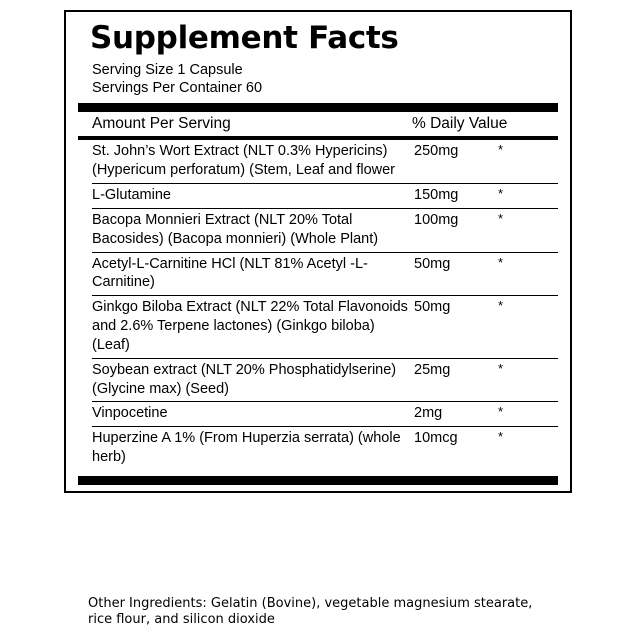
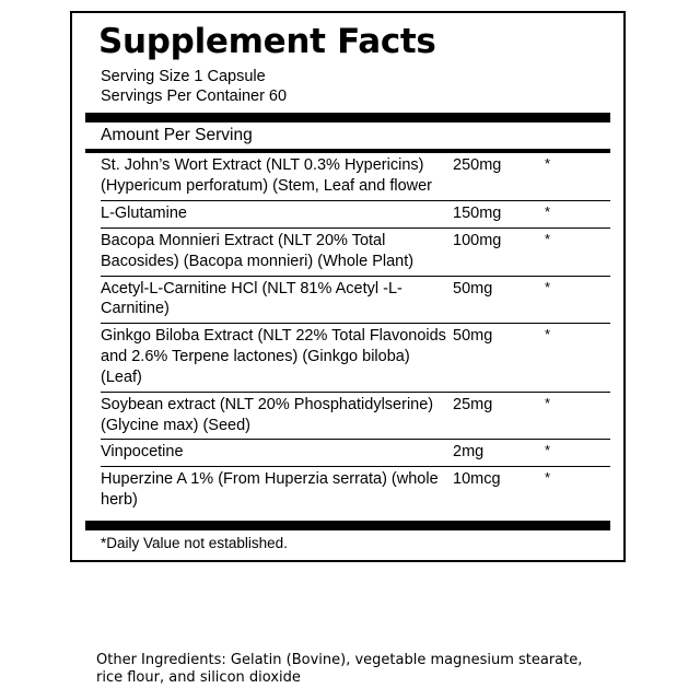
  Supplement Facts
  Serving Size 1 Capsule
  Servings Per Container 60
  Amount Per Serving
- % Daily Value
  St. John’s Wort Extract (NLT 0.3% Hypericins) (Hypericum perforatum) (Stem, Leaf and flower
  250mg
  *
  L-Glutamine
  150mg
  *
  Bacopa Monnieri Extract (NLT 20% Total Bacosides) (Bacopa monnieri) (Whole Plant)
  100mg
  *
  Acetyl-L-Carnitine HCl (NLT 81% Acetyl -L-Carnitine)
  50mg
  *
  Ginkgo Biloba Extract (NLT 22% Total Flavonoids and 2.6% Terpene lactones) (Ginkgo biloba) (Leaf)
  50mg
  *
  Soybean extract (NLT 20% Phosphatidylserine) (Glycine max) (Seed)
  25mg
  *
  Vinpocetine
  2mg
  *
  Huperzine A 1% (From Huperzia serrata) (whole herb)
  10mcg
  *
+ *Daily Value not established.
  Other Ingredients: Gelatin (Bovine), vegetable magnesium stearate, rice flour, and silicon dioxide
